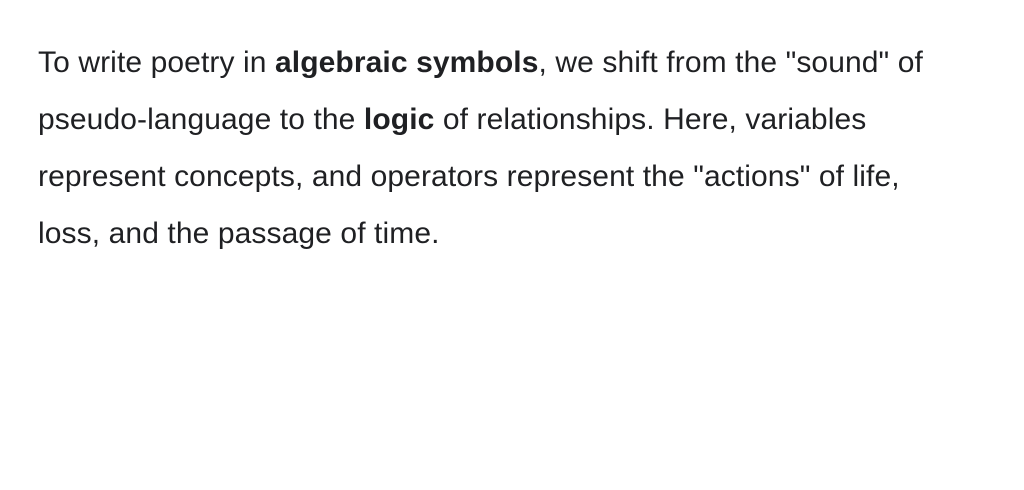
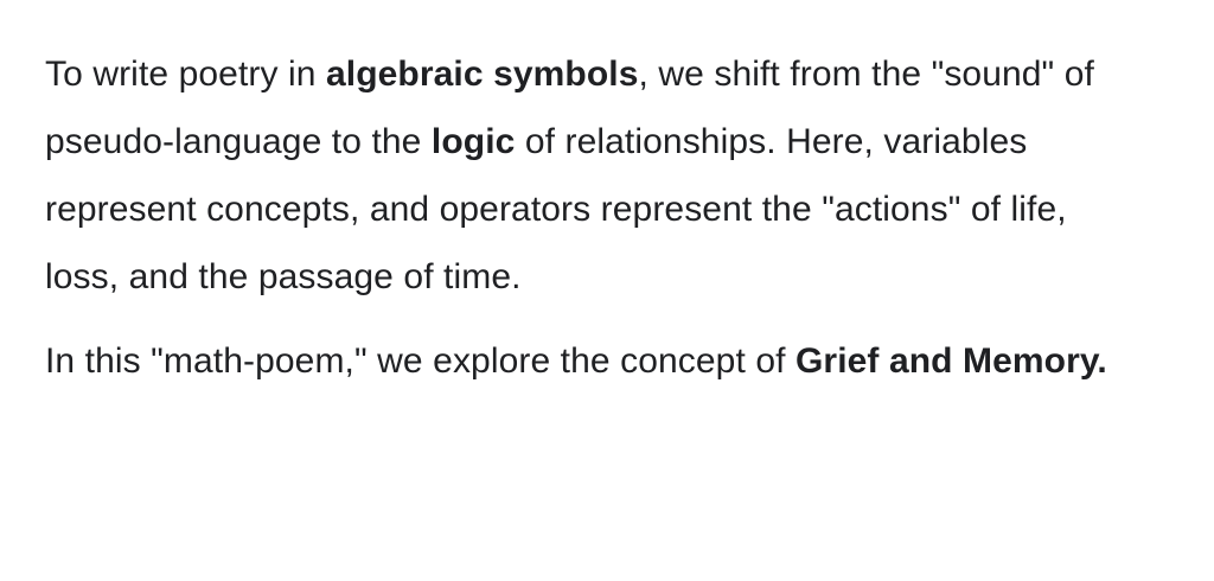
  To write poetry in algebraic symbols, we shift from the "sound" of pseudo-language to the logic of relationships. Here, variables represent concepts, and operators represent the "actions" of life, loss, and the passage of time.
+ In this "math-poem," we explore the concept of Grief and Memory.
